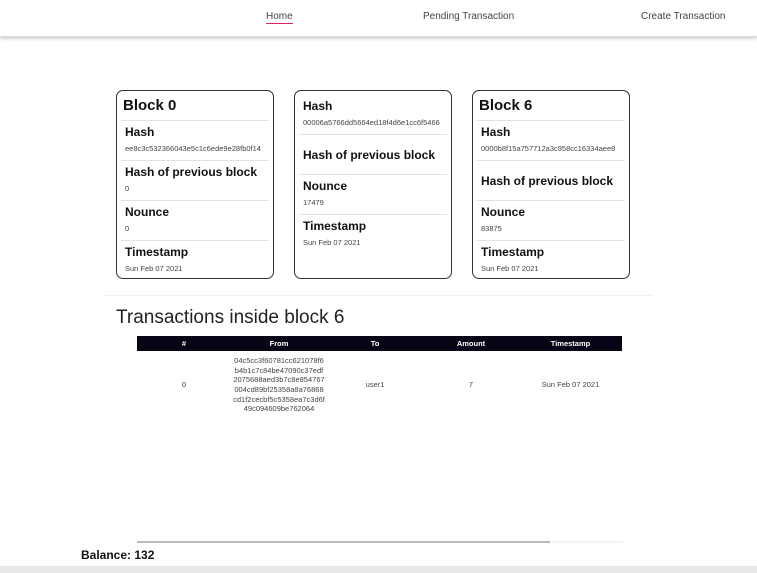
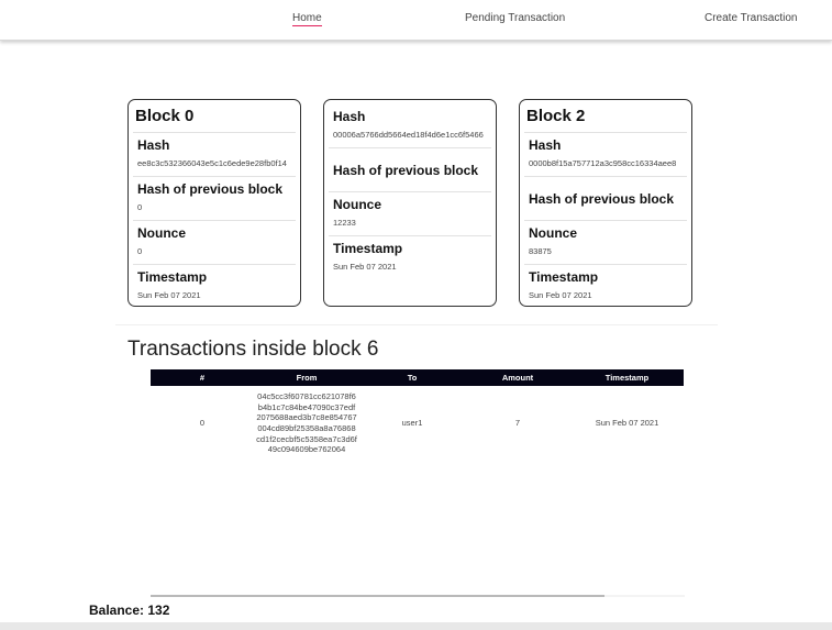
  Home
  Pending Transaction
  Create Transaction
  Block 0
  Hash
  ee8c3c532366043e5c1c6ede9e28fb0f14
  Hash of previous block
  0
  Nounce
  0
  Timestamp
  Sun Feb 07 2021
  Hash
  00006a5766dd5664ed18f4d6e1cc6f5466
  Hash of previous block
  Nounce
- 17479
+ 12233
  Timestamp
  Sun Feb 07 2021
- Block 6
+ Block 2
  Hash
  0000b8f15a757712a3c958cc16334aee8
  Hash of previous block
  Nounce
  83875
  Timestamp
  Sun Feb 07 2021
  Transactions inside block 6
  #	From	To	Amount	Timestamp
  0	04c5cc3f60781cc621078f6b4b1c7c84be47090c37edf2075688aed3b7c8e854767004cd89bf25358a8a76868cd1f2cecbf5c5358ea7c3d6f49c094609be762064	user1	7	Sun Feb 07 2021
  Balance: 132
